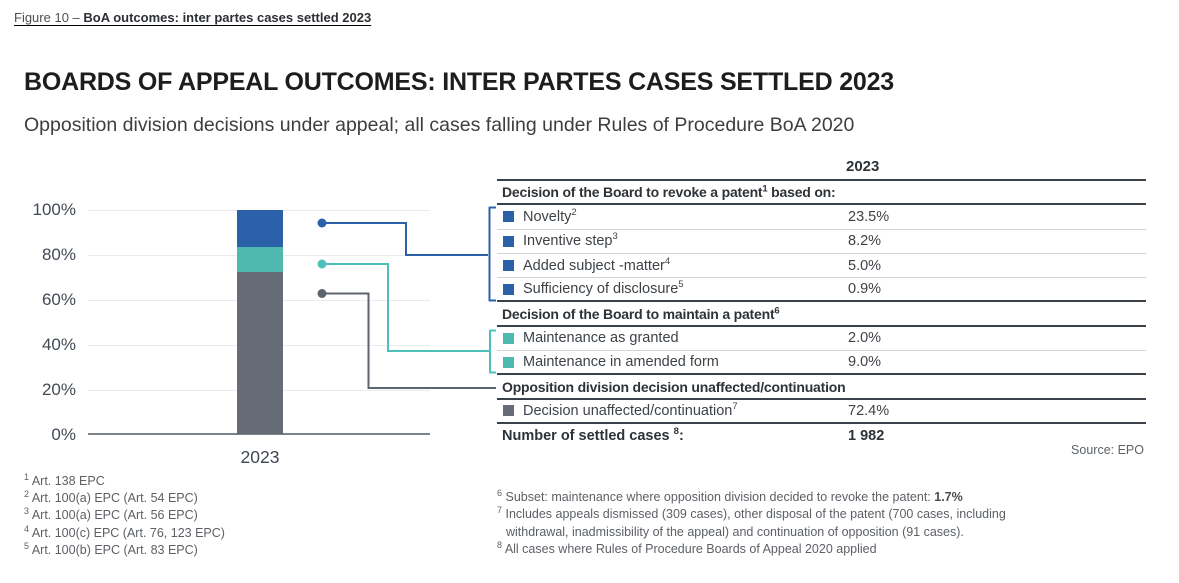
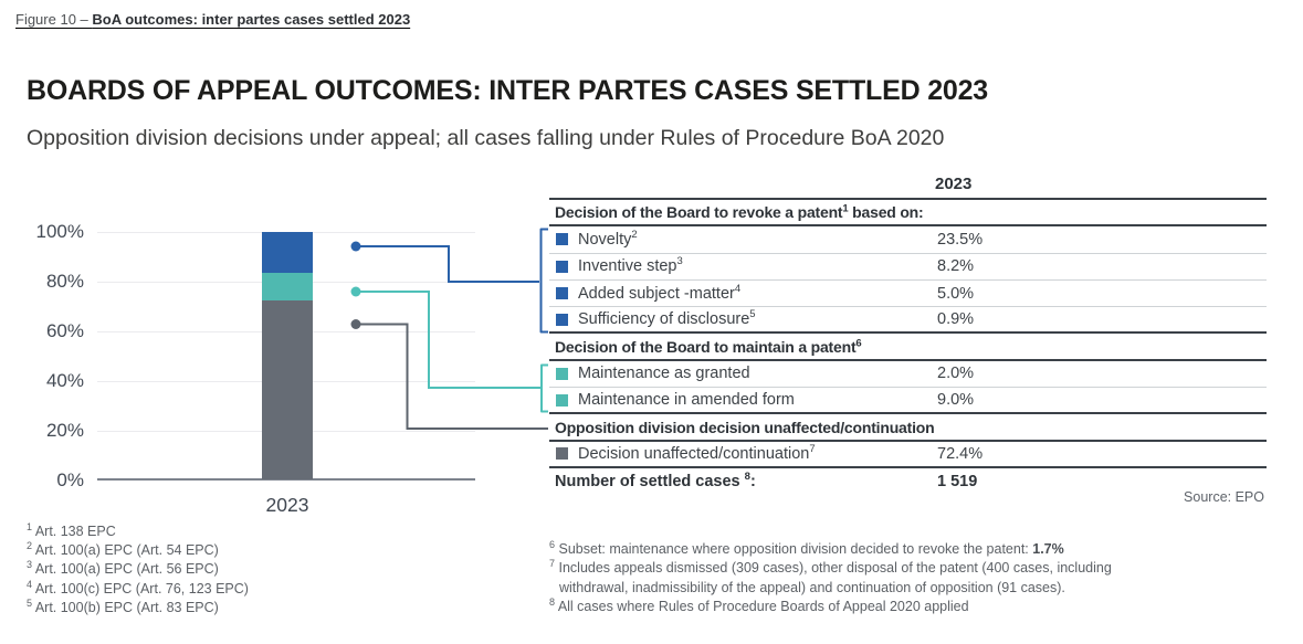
  Figure 10 – BoA outcomes: inter partes cases settled 2023
  BOARDS OF APPEAL OUTCOMES: INTER PARTES CASES SETTLED 2023
  Opposition division decisions under appeal; all cases falling under Rules of Procedure BoA 2020
  100%
  80%
  60%
  40%
  20%
  0%
  2023
  2023
  Decision of the Board to revoke a patent1 based on:
  Novelty2
  23.5%
  Inventive step3
  8.2%
  Added subject -matter4
  5.0%
  Sufficiency of disclosure5
  0.9%
  Decision of the Board to maintain a patent6
  Maintenance as granted
  2.0%
  Maintenance in amended form
  9.0%
  Opposition division decision unaffected/continuation
  Decision unaffected/continuation7
  72.4%
  Number of settled cases 8:
- 1 982
+ 1 519
  Source: EPO
  1 Art. 138 EPC
  2 Art. 100(a) EPC (Art. 54 EPC)
  3 Art. 100(a) EPC (Art. 56 EPC)
  4 Art. 100(c) EPC (Art. 76, 123 EPC)
  5 Art. 100(b) EPC (Art. 83 EPC)
  6 Subset: maintenance where opposition division decided to revoke the patent: 1.7%
- 7 Includes appeals dismissed (309 cases), other disposal of the patent (700 cases, including withdrawal, inadmissibility of the appeal) and continuation of opposition (91 cases).
+ 7 Includes appeals dismissed (309 cases), other disposal of the patent (400 cases, including withdrawal, inadmissibility of the appeal) and continuation of opposition (91 cases).
  8 All cases where Rules of Procedure Boards of Appeal 2020 applied
